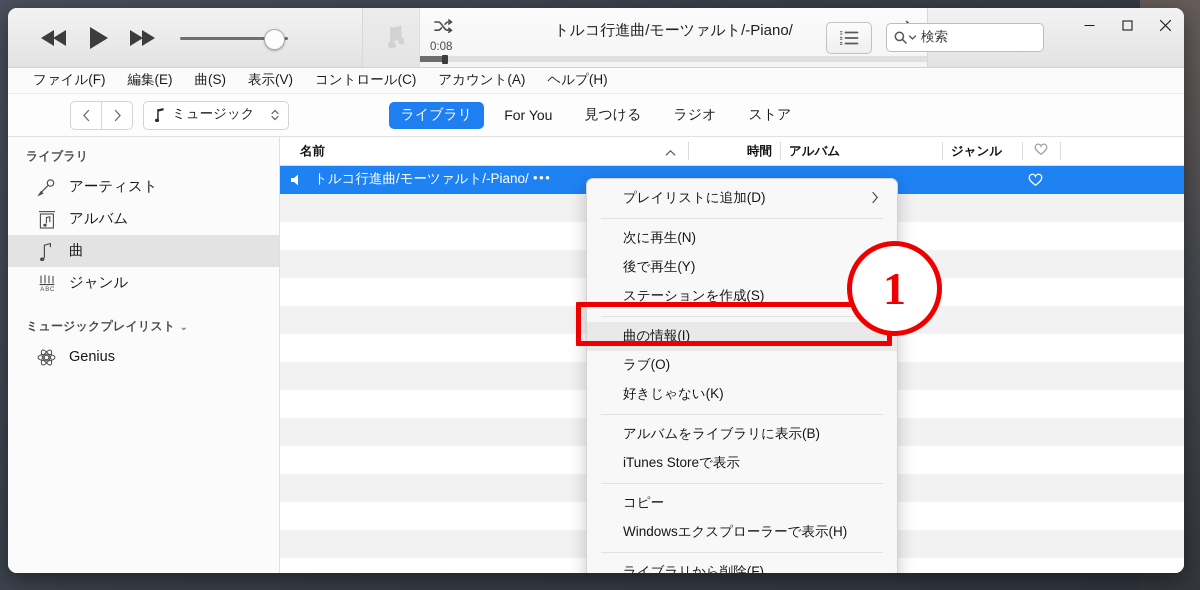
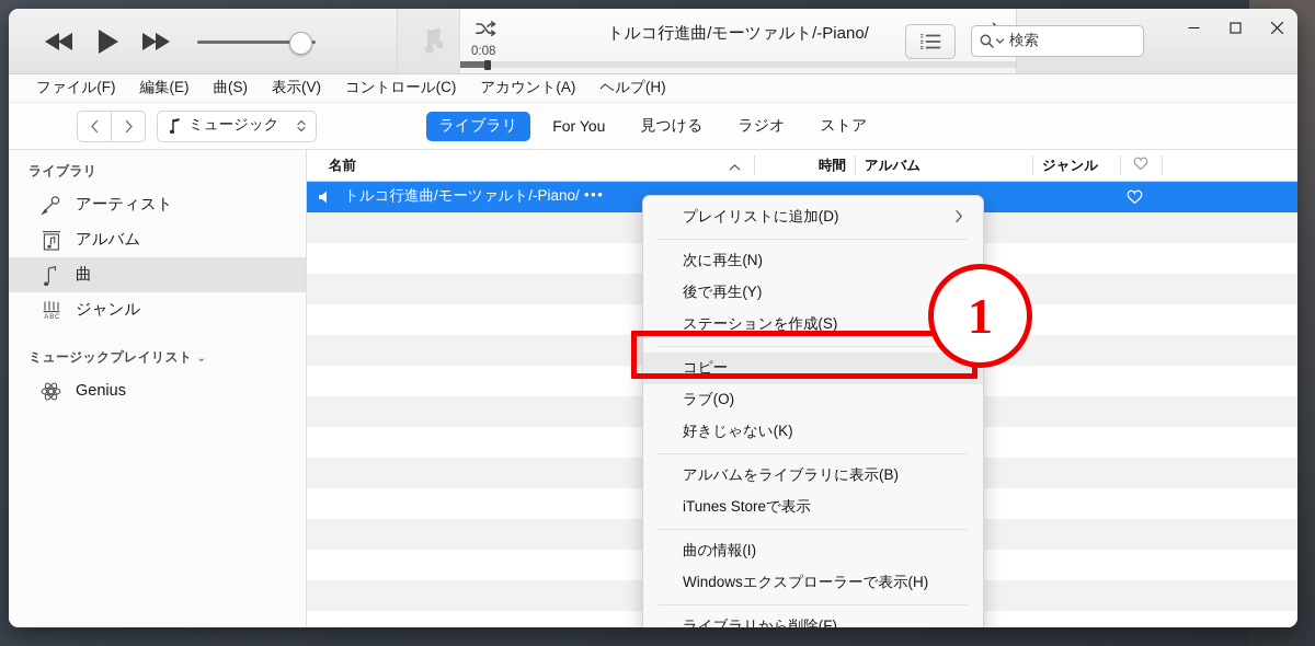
  トルコ行進曲/モーツァルト/-Piano/
  0:08
  検索
  ファイル(F)
  編集(E)
  曲(S)
  表示(V)
  コントロール(C)
  アカウント(A)
  ヘルプ(H)
  ミュージック
  ライブラリ
  For You
  見つける
  ラジオ
  ストア
  ライブラリ
  アーティスト
  アルバム
  曲
  ジャンル
  ミュージックプレイリスト ⌄
  Genius
  名前
  時間
  アルバム
  ジャンル
  トルコ行進曲/モーツァルト/-Piano/
  •••
  プレイリストに追加(D)
  次に再生(N)
  後で再生(Y)
  ステーションを作成(S)
- 曲の情報(I)
+ コピー
  ラブ(O)
  好きじゃない(K)
  アルバムをライブラリに表示(B)
  iTunes Storeで表示
- コピー
+ 曲の情報(I)
  Windowsエクスプローラーで表示(H)
  ライブラリから削除(F)
  1
